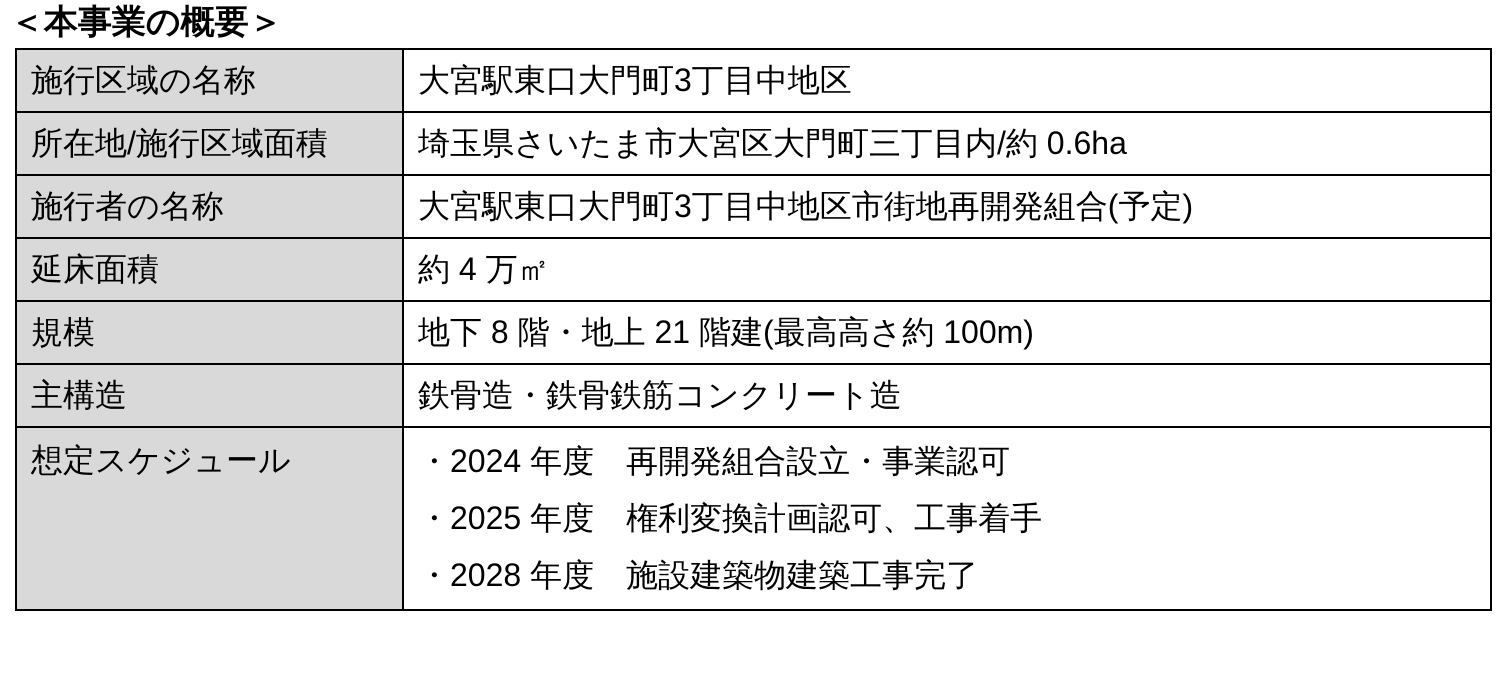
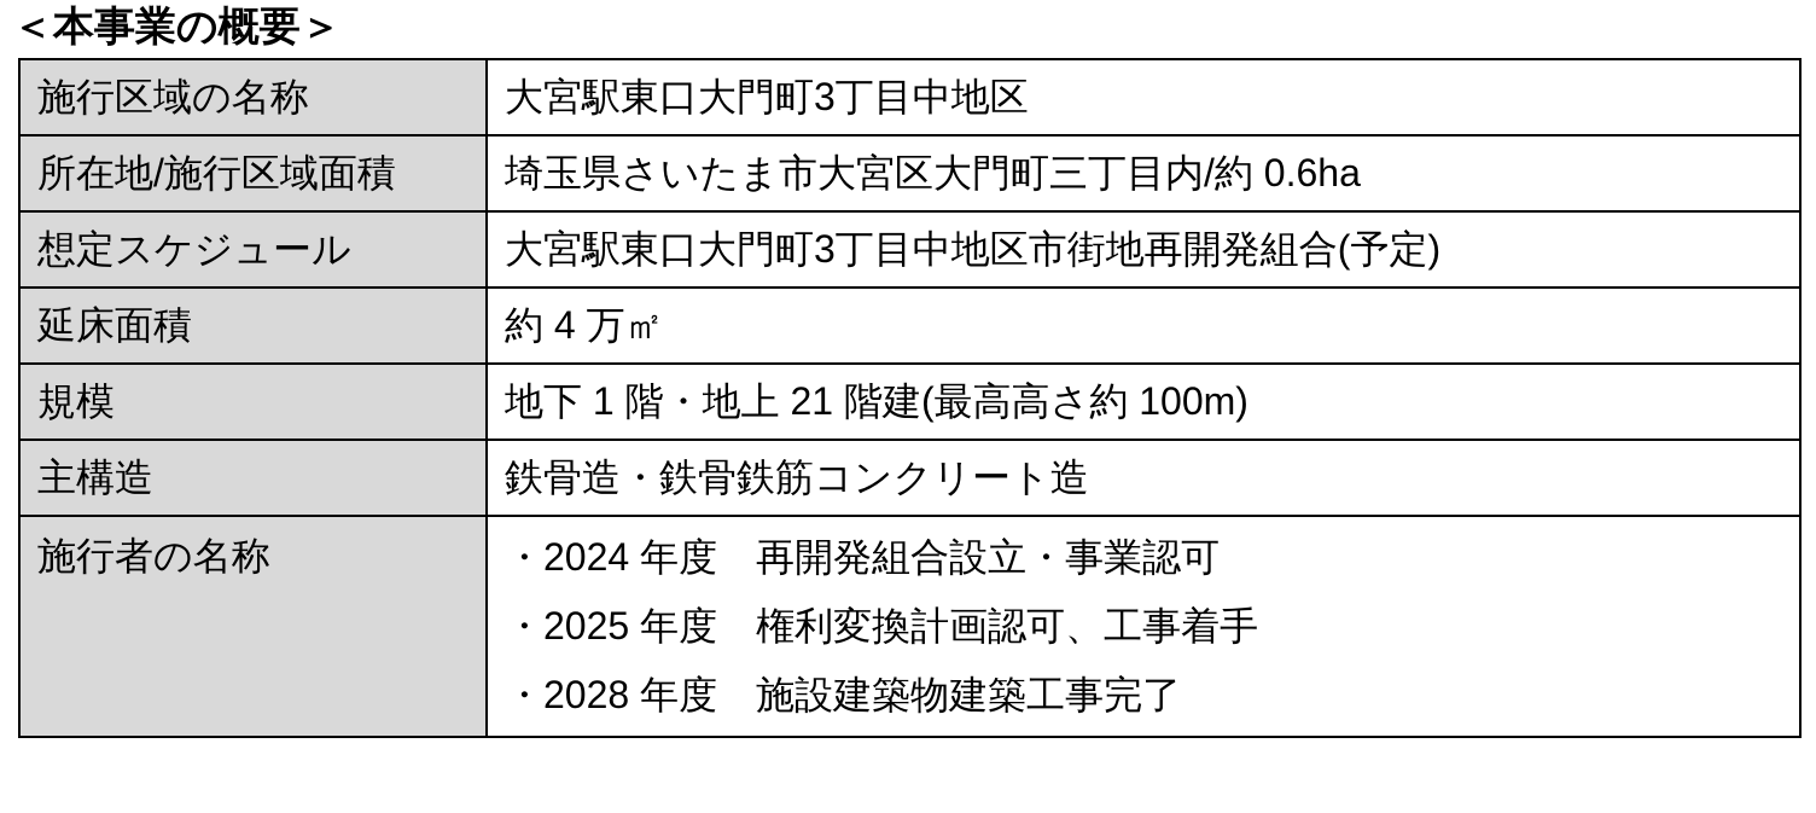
  ＜本事業の概要＞
  施行区域の名称	大宮駅東口大門町3丁目中地区
  所在地/施行区域面積	埼玉県さいたま市大宮区大門町三丁目内/約 0.6ha
- 施行者の名称	大宮駅東口大門町3丁目中地区市街地再開発組合(予定)
+ 想定スケジュール	大宮駅東口大門町3丁目中地区市街地再開発組合(予定)
  延床面積	約 4 万㎡
- 規模	地下 8 階・地上 21 階建(最高高さ約 100m)
+ 規模	地下 1 階・地上 21 階建(最高高さ約 100m)
  主構造	鉄骨造・鉄骨鉄筋コンクリート造
- 想定スケジュール	・2024 年度 再開発組合設立・事業認可 ・2025 年度 権利変換計画認可、工事着手 ・2028 年度 施設建築物建築工事完了
+ 施行者の名称	・2024 年度 再開発組合設立・事業認可 ・2025 年度 権利変換計画認可、工事着手 ・2028 年度 施設建築物建築工事完了
